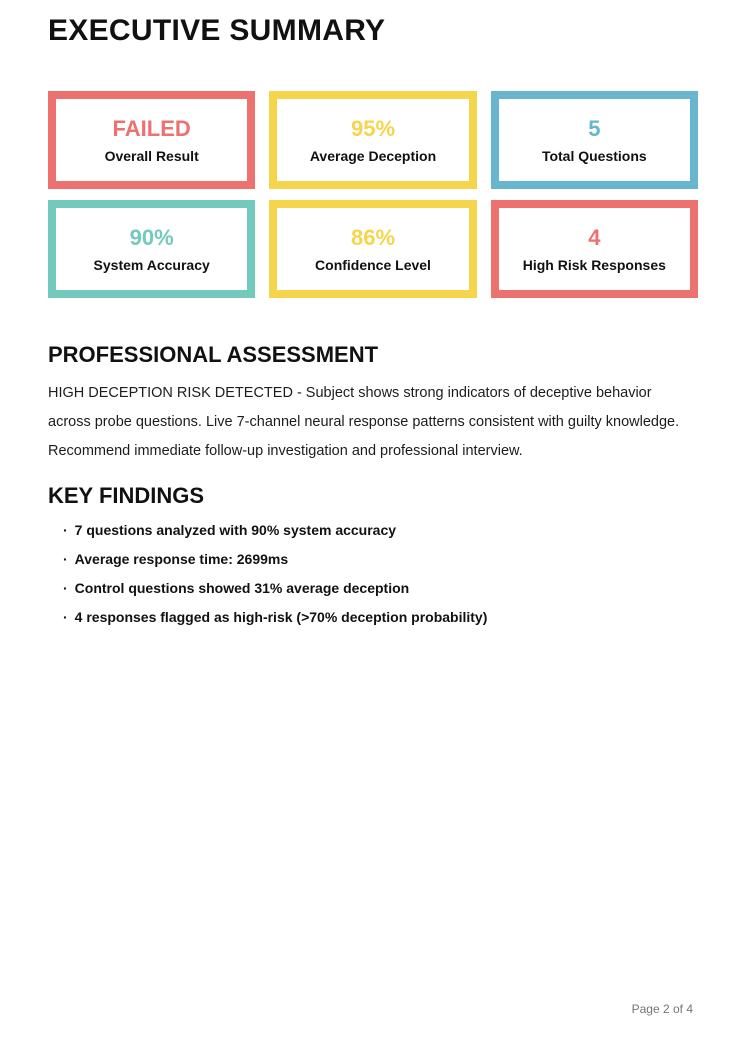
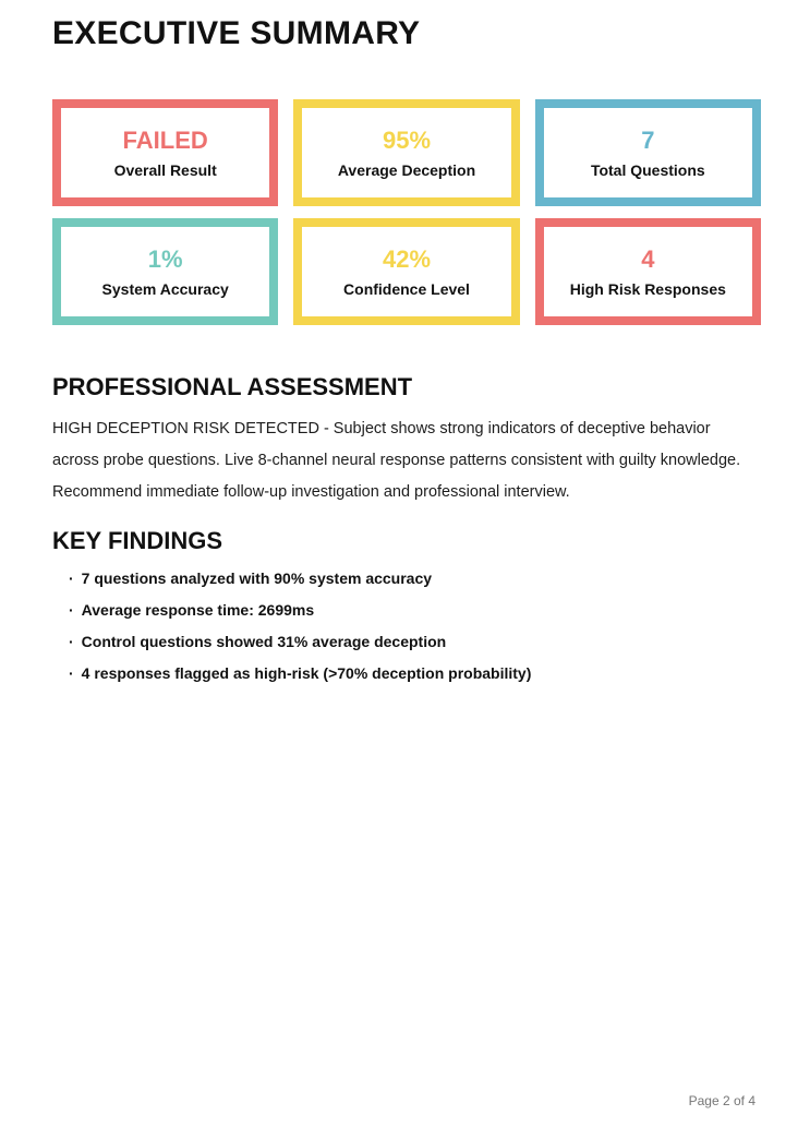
  EXECUTIVE SUMMARY
  FAILED
  Overall Result
  95%
  Average Deception
- 5
+ 7
  Total Questions
- 90%
+ 1%
  System Accuracy
- 86%
+ 42%
  Confidence Level
  4
  High Risk Responses
  PROFESSIONAL ASSESSMENT
- HIGH DECEPTION RISK DETECTED - Subject shows strong indicators of deceptive behavior across probe questions. Live 7-channel neural response patterns consistent with guilty knowledge. Recommend immediate follow-up investigation and professional interview.
+ HIGH DECEPTION RISK DETECTED - Subject shows strong indicators of deceptive behavior across probe questions. Live 8-channel neural response patterns consistent with guilty knowledge. Recommend immediate follow-up investigation and professional interview.
  KEY FINDINGS
  7 questions analyzed with 90% system accuracy
  Average response time: 2699ms
  Control questions showed 31% average deception
  4 responses flagged as high-risk (>70% deception probability)
  Page 2 of 4
